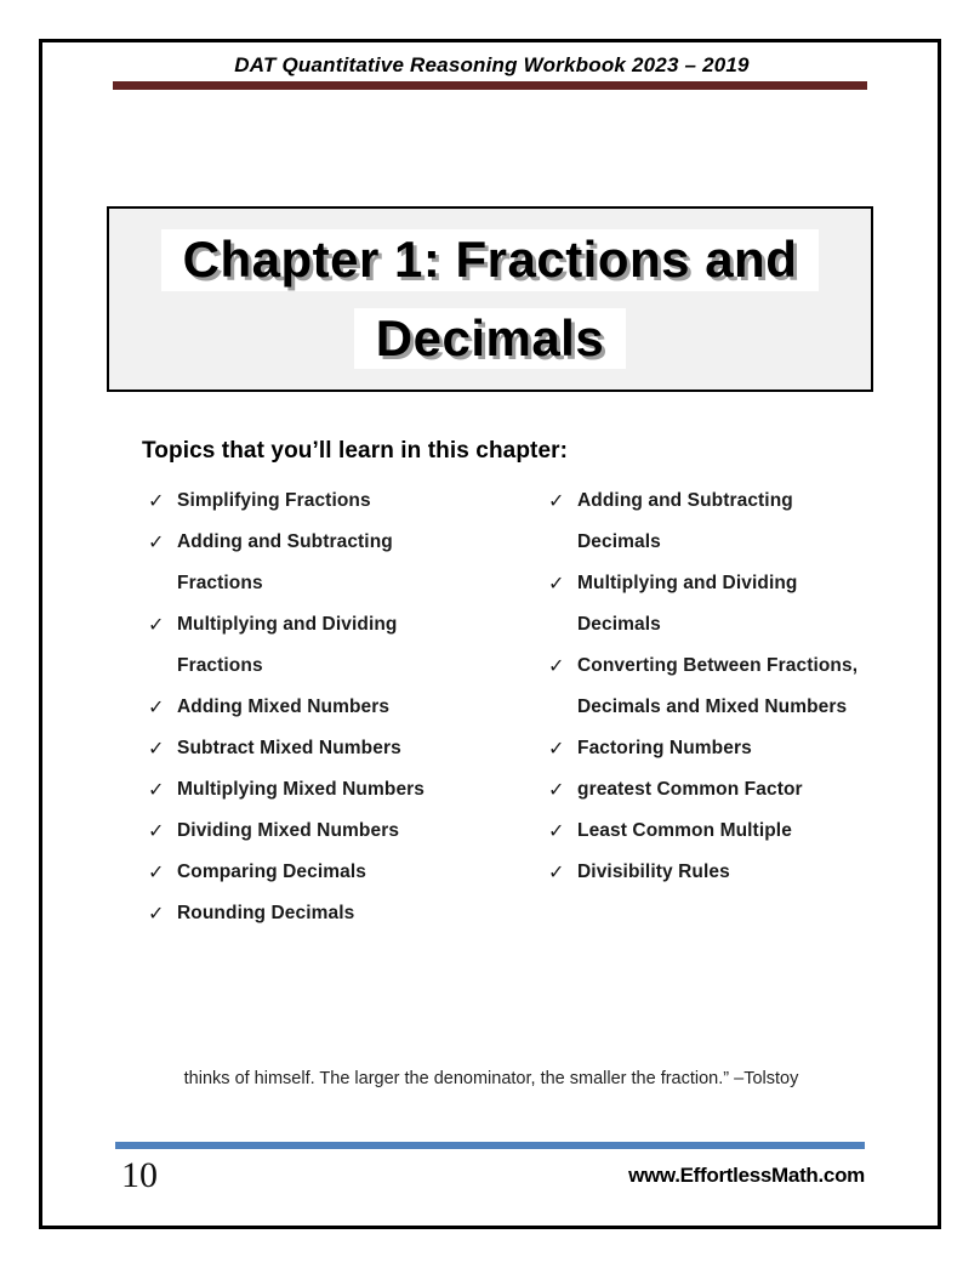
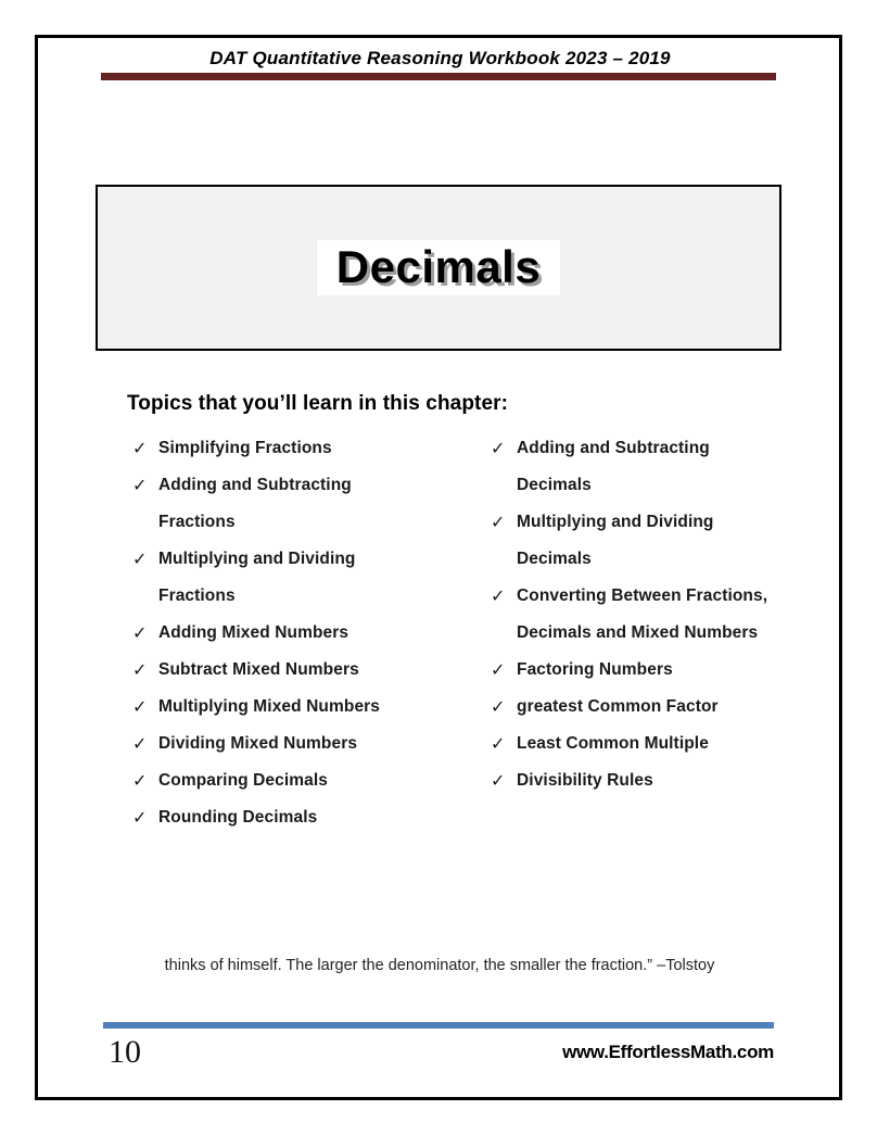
  DAT Quantitative Reasoning Workbook 2023 – 2019
- Chapter 1: Fractions and
  Decimals
  Topics that you’ll learn in this chapter:
  ✓
  Simplifying Fractions
  ✓
  Adding and Subtracting
  Fractions
  ✓
  Multiplying and Dividing
  Fractions
  ✓
  Adding Mixed Numbers
  ✓
  Subtract Mixed Numbers
  ✓
  Multiplying Mixed Numbers
  ✓
  Dividing Mixed Numbers
  ✓
  Comparing Decimals
  ✓
  Rounding Decimals
  ✓
  Adding and Subtracting
  Decimals
  ✓
  Multiplying and Dividing
  Decimals
  ✓
  Converting Between Fractions,
  Decimals and Mixed Numbers
  ✓
  Factoring Numbers
  ✓
  greatest Common Factor
  ✓
  Least Common Multiple
  ✓
  Divisibility Rules
  thinks of himself. The larger the denominator, the smaller the fraction.” –Tolstoy
  10
  www.EffortlessMath.com
